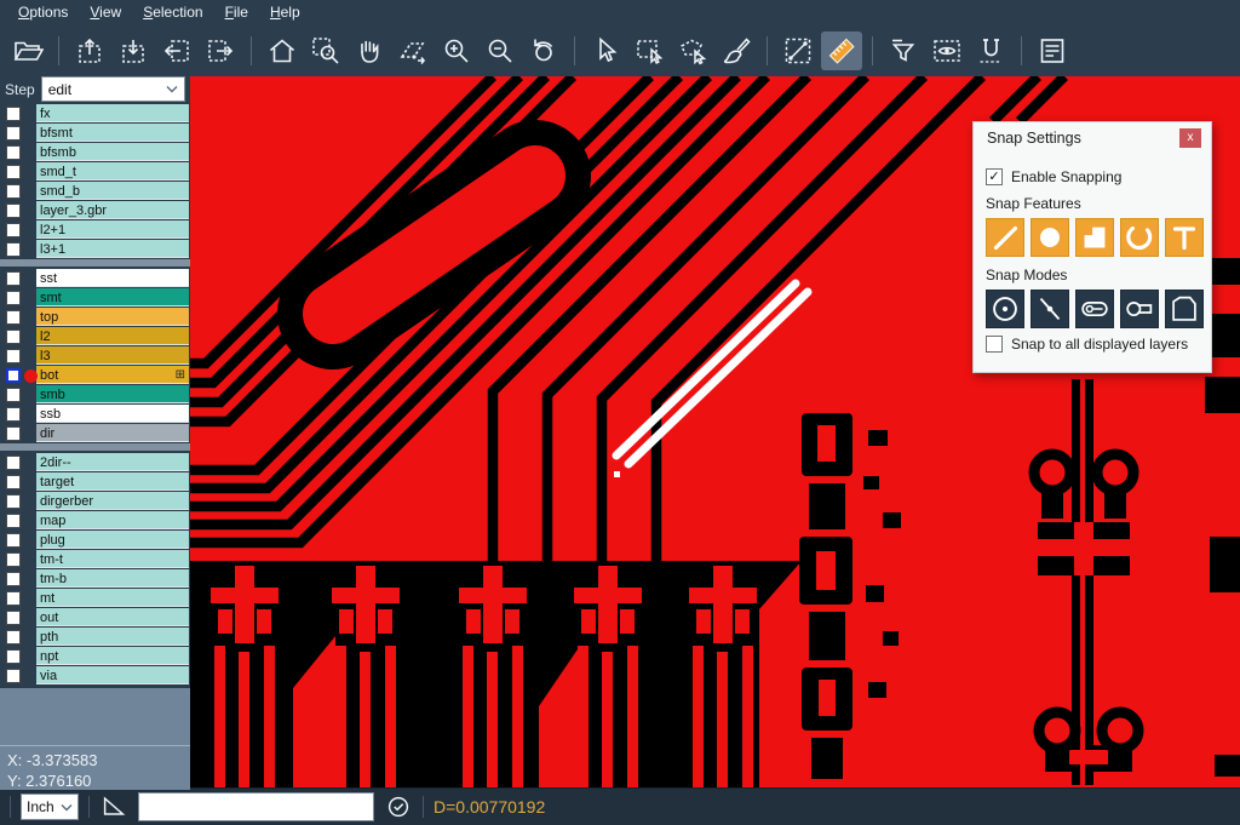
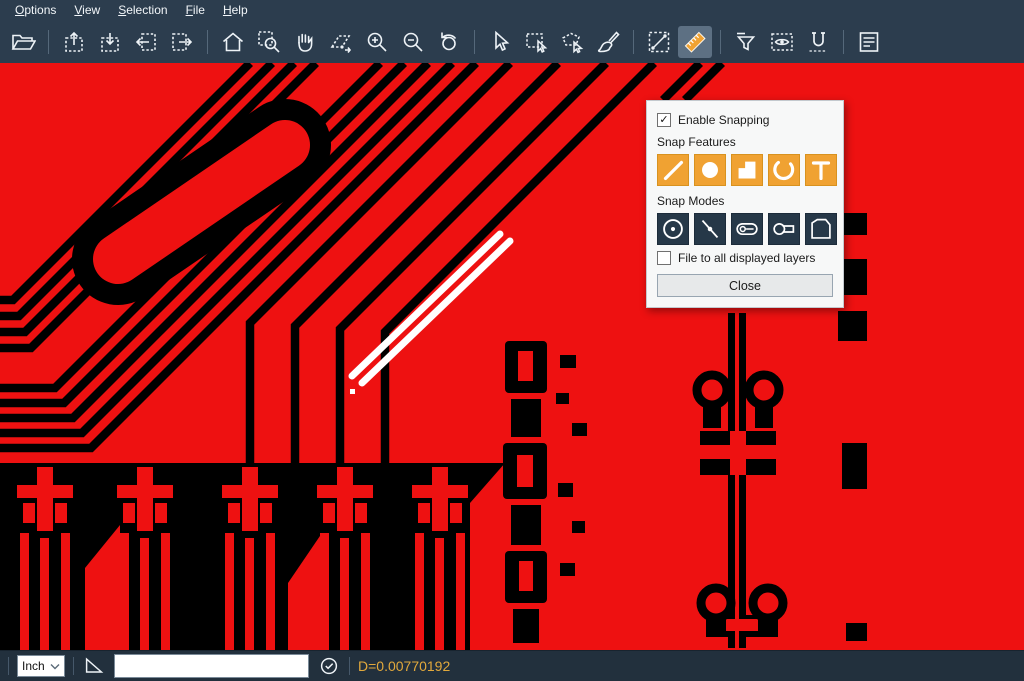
  Options
  View
  Selection
  File
  Help
- Step
- edit
- fx
- bfsmt
- bfsmb
- smd_t
- smd_b
- layer_3.gbr
- l2+1
- l3+1
- sst
- smt
- top
- l2
- l3
- bot
- ⊞
- smb
- ssb
- dir
- 2dir--
- target
- dirgerber
- map
- plug
- tm-t
- tm-b
- mt
- out
- pth
- npt
- via
- X: -3.373583
- Y: 2.376160
- Snap Settings
- x
  ✓
  Enable Snapping
  Snap Features
  Snap Modes
- Snap to all displayed layers
+ File to all displayed layers
+ Close
  Inch
  D=0.00770192
